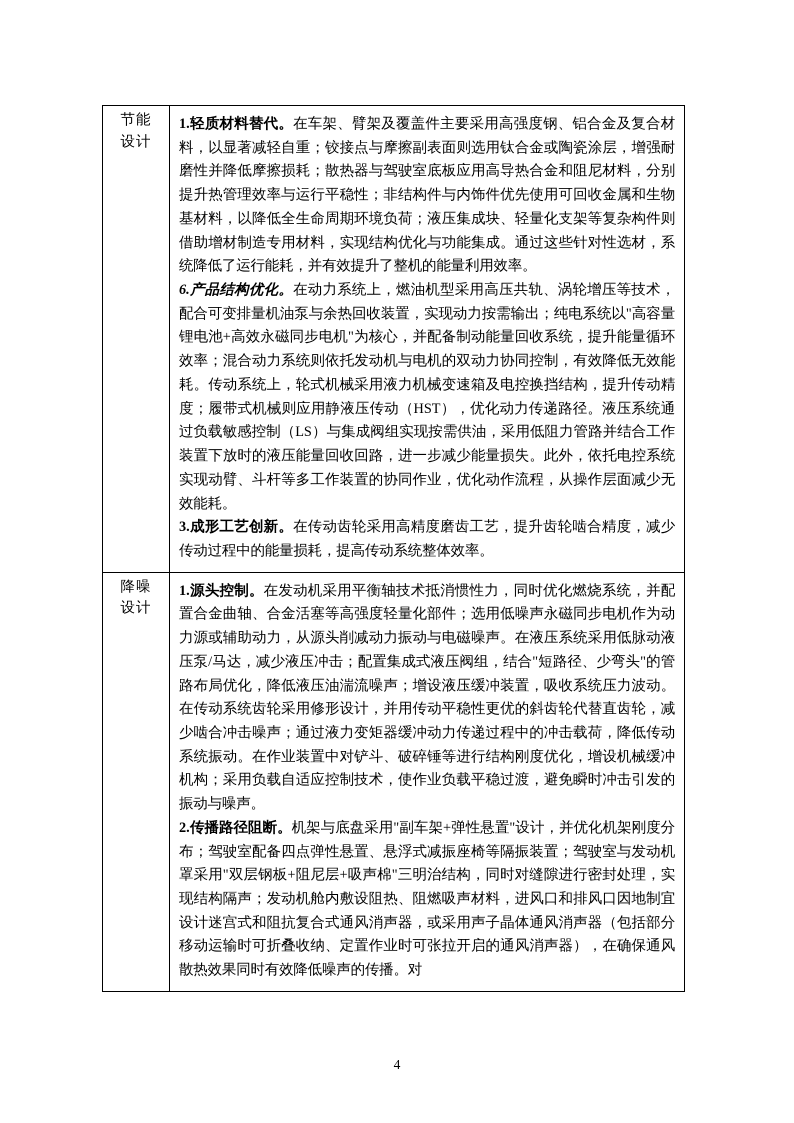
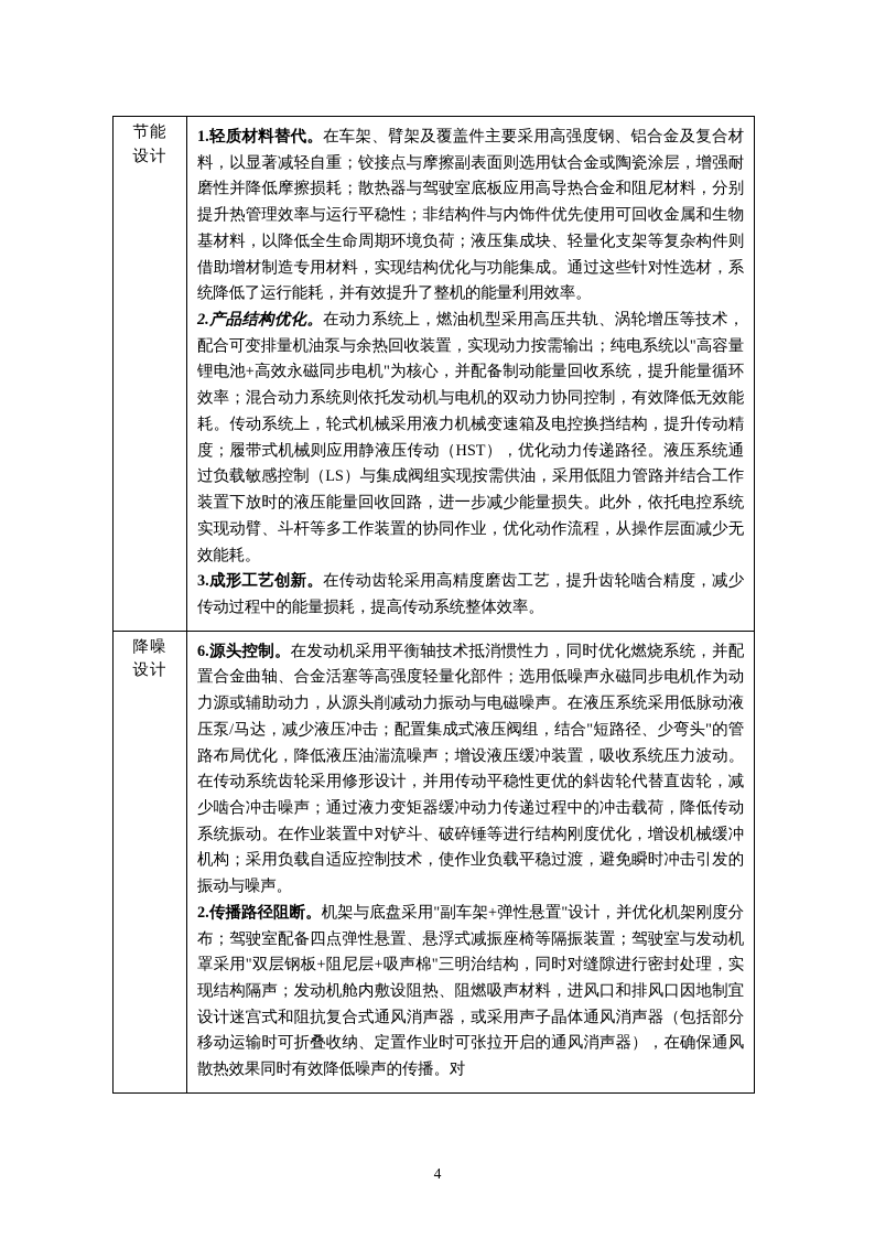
- 节能 设计	1.轻质材料替代。在车架、臂架及覆盖件主要采用高强度钢、铝合金及复合材料，以显著减轻自重；铰接点与摩擦副表面则选用钛合金或陶瓷涂层，增强耐磨性并降低摩擦损耗；散热器与驾驶室底板应用高导热合金和阻尼材料，分别提升热管理效率与运行平稳性；非结构件与内饰件优先使用可回收金属和生物基材料，以降低全生命周期环境负荷；液压集成块、轻量化支架等复杂构件则借助增材制造专用材料，实现结构优化与功能集成。通过这些针对性选材，系统降低了运行能耗，并有效提升了整机的能量利用效率。 6.产品结构优化。在动力系统上，燃油机型采用高压共轨、涡轮增压等技术，配合可变排量机油泵与余热回收装置，实现动力按需输出；纯电系统以"高容量锂电池+高效永磁同步电机"为核心，并配备制动能量回收系统，提升能量循环效率；混合动力系统则依托发动机与电机的双动力协同控制，有效降低无效能耗。传动系统上，轮式机械采用液力机械变速箱及电控换挡结构，提升传动精度；履带式机械则应用静液压传动（HST），优化动力传递路径。液压系统通过负载敏感控制（LS）与集成阀组实现按需供油，采用低阻力管路并结合工作装置下放时的液压能量回收回路，进一步减少能量损失。此外，依托电控系统实现动臂、斗杆等多工作装置的协同作业，优化动作流程，从操作层面减少无效能耗。 3.成形工艺创新。在传动齿轮采用高精度磨齿工艺，提升齿轮啮合精度，减少传动过程中的能量损耗，提高传动系统整体效率。
+ 节能 设计	1.轻质材料替代。在车架、臂架及覆盖件主要采用高强度钢、铝合金及复合材料，以显著减轻自重；铰接点与摩擦副表面则选用钛合金或陶瓷涂层，增强耐磨性并降低摩擦损耗；散热器与驾驶室底板应用高导热合金和阻尼材料，分别提升热管理效率与运行平稳性；非结构件与内饰件优先使用可回收金属和生物基材料，以降低全生命周期环境负荷；液压集成块、轻量化支架等复杂构件则借助增材制造专用材料，实现结构优化与功能集成。通过这些针对性选材，系统降低了运行能耗，并有效提升了整机的能量利用效率。 2.产品结构优化。在动力系统上，燃油机型采用高压共轨、涡轮增压等技术，配合可变排量机油泵与余热回收装置，实现动力按需输出；纯电系统以"高容量锂电池+高效永磁同步电机"为核心，并配备制动能量回收系统，提升能量循环效率；混合动力系统则依托发动机与电机的双动力协同控制，有效降低无效能耗。传动系统上，轮式机械采用液力机械变速箱及电控换挡结构，提升传动精度；履带式机械则应用静液压传动（HST），优化动力传递路径。液压系统通过负载敏感控制（LS）与集成阀组实现按需供油，采用低阻力管路并结合工作装置下放时的液压能量回收回路，进一步减少能量损失。此外，依托电控系统实现动臂、斗杆等多工作装置的协同作业，优化动作流程，从操作层面减少无效能耗。 3.成形工艺创新。在传动齿轮采用高精度磨齿工艺，提升齿轮啮合精度，减少传动过程中的能量损耗，提高传动系统整体效率。
- 降噪 设计	1.源头控制。在发动机采用平衡轴技术抵消惯性力，同时优化燃烧系统，并配置合金曲轴、合金活塞等高强度轻量化部件；选用低噪声永磁同步电机作为动力源或辅助动力，从源头削减动力振动与电磁噪声。在液压系统采用低脉动液压泵/马达，减少液压冲击；配置集成式液压阀组，结合"短路径、少弯头"的管路布局优化，降低液压油湍流噪声；增设液压缓冲装置，吸收系统压力波动。在传动系统齿轮采用修形设计，并用传动平稳性更优的斜齿轮代替直齿轮，减少啮合冲击噪声；通过液力变矩器缓冲动力传递过程中的冲击载荷，降低传动系统振动。在作业装置中对铲斗、破碎锤等进行结构刚度优化，增设机械缓冲机构；采用负载自适应控制技术，使作业负载平稳过渡，避免瞬时冲击引发的振动与噪声。 2.传播路径阻断。机架与底盘采用"副车架+弹性悬置"设计，并优化机架刚度分布；驾驶室配备四点弹性悬置、悬浮式减振座椅等隔振装置；驾驶室与发动机罩采用"双层钢板+阻尼层+吸声棉"三明治结构，同时对缝隙进行密封处理，实现结构隔声；发动机舱内敷设阻热、阻燃吸声材料，进风口和排风口因地制宜设计迷宫式和阻抗复合式通风消声器，或采用声子晶体通风消声器（包括部分移动运输时可折叠收纳、定置作业时可张拉开启的通风消声器），在确保通风散热效果同时有效降低噪声的传播。对
+ 降噪 设计	6.源头控制。在发动机采用平衡轴技术抵消惯性力，同时优化燃烧系统，并配置合金曲轴、合金活塞等高强度轻量化部件；选用低噪声永磁同步电机作为动力源或辅助动力，从源头削减动力振动与电磁噪声。在液压系统采用低脉动液压泵/马达，减少液压冲击；配置集成式液压阀组，结合"短路径、少弯头"的管路布局优化，降低液压油湍流噪声；增设液压缓冲装置，吸收系统压力波动。在传动系统齿轮采用修形设计，并用传动平稳性更优的斜齿轮代替直齿轮，减少啮合冲击噪声；通过液力变矩器缓冲动力传递过程中的冲击载荷，降低传动系统振动。在作业装置中对铲斗、破碎锤等进行结构刚度优化，增设机械缓冲机构；采用负载自适应控制技术，使作业负载平稳过渡，避免瞬时冲击引发的振动与噪声。 2.传播路径阻断。机架与底盘采用"副车架+弹性悬置"设计，并优化机架刚度分布；驾驶室配备四点弹性悬置、悬浮式减振座椅等隔振装置；驾驶室与发动机罩采用"双层钢板+阻尼层+吸声棉"三明治结构，同时对缝隙进行密封处理，实现结构隔声；发动机舱内敷设阻热、阻燃吸声材料，进风口和排风口因地制宜设计迷宫式和阻抗复合式通风消声器，或采用声子晶体通风消声器（包括部分移动运输时可折叠收纳、定置作业时可张拉开启的通风消声器），在确保通风散热效果同时有效降低噪声的传播。对
  4
